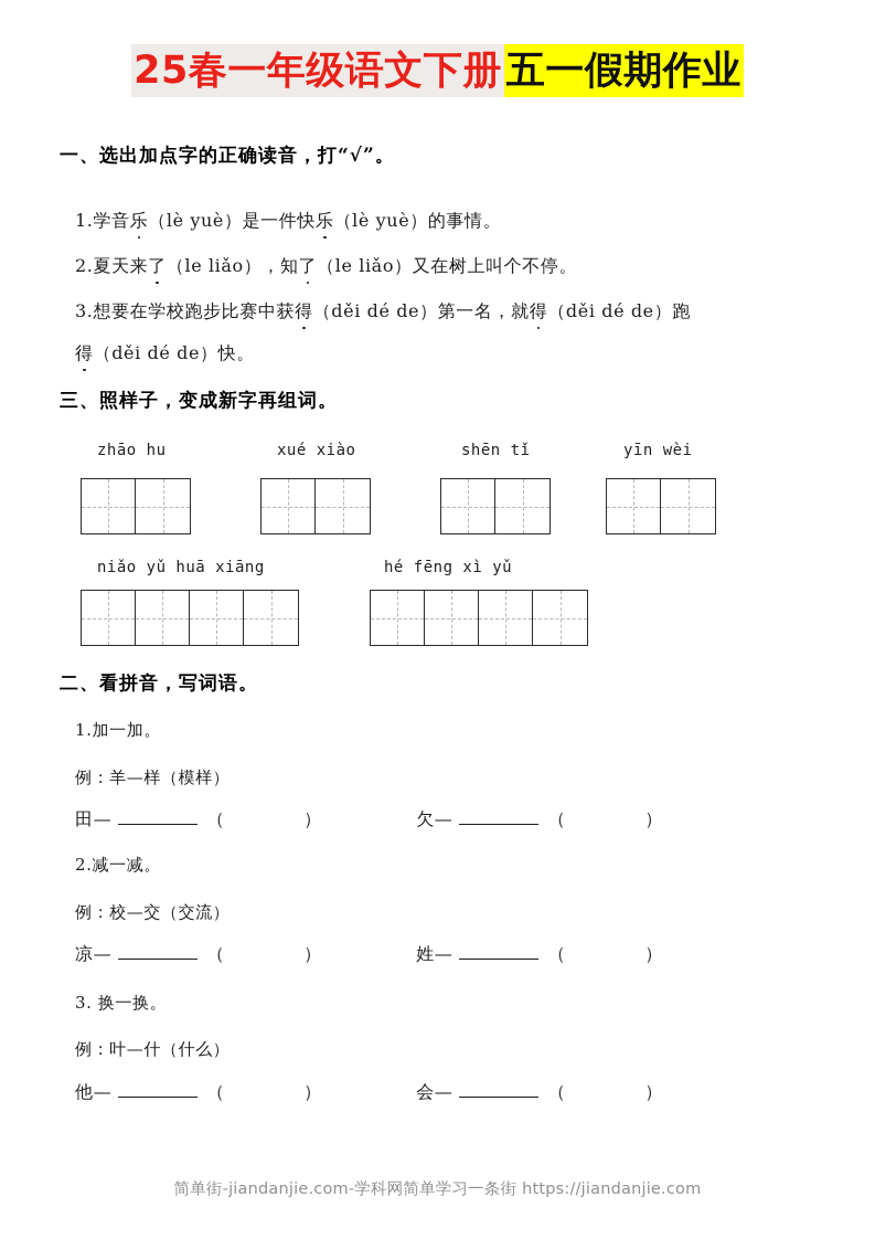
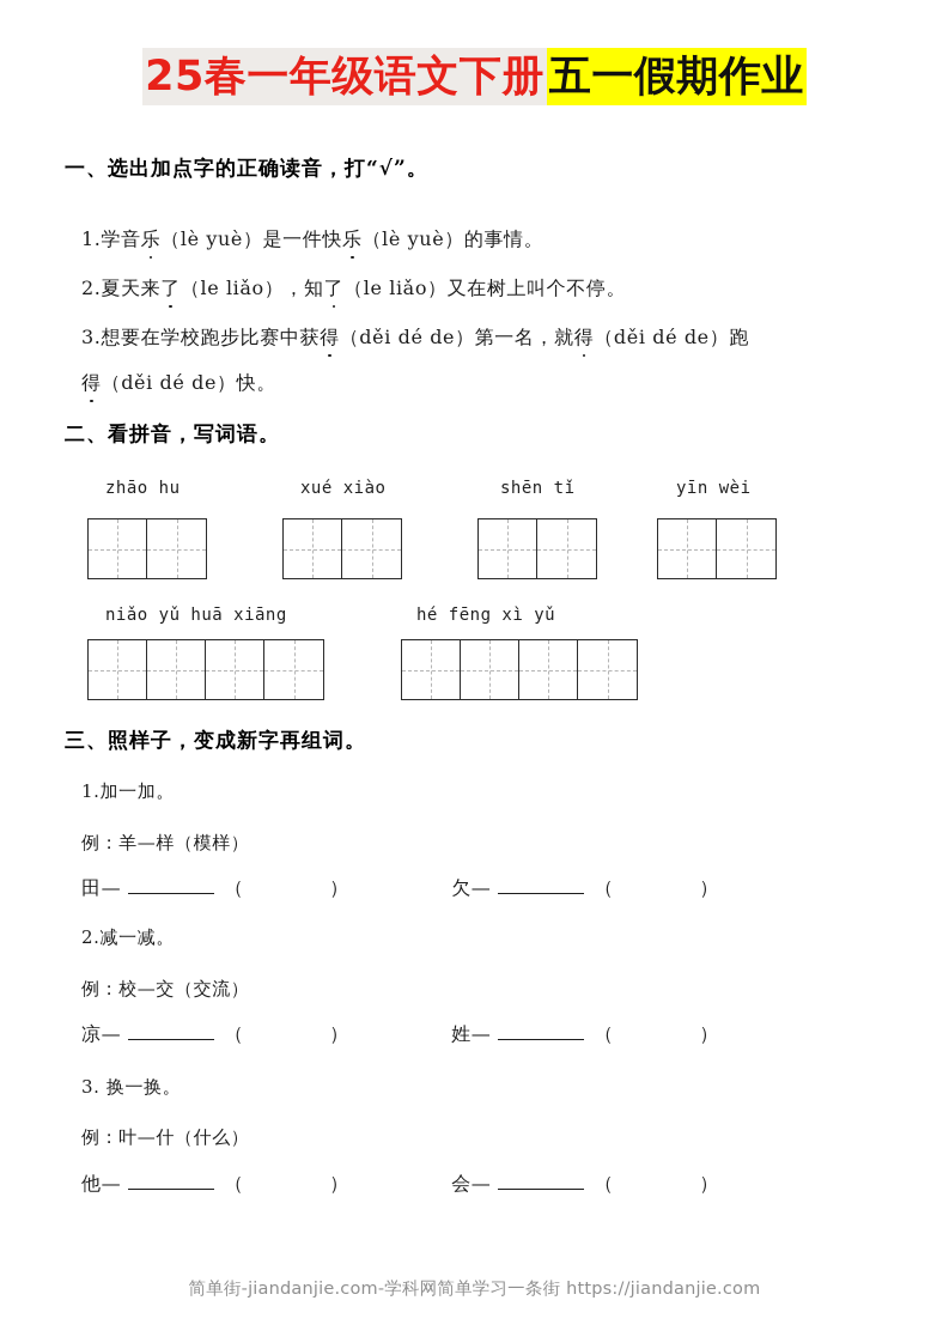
  25春一年级语文下册五一假期作业
  一、选出加点字的正确读音，打“√”。
  1.学音乐（lè yuè）是一件快乐（lè yuè）的事情。
  2.夏天来了（le liǎo），知了（le liǎo）又在树上叫个不停。
  3.想要在学校跑步比赛中获得（děi dé de）第一名，就得（děi dé de）跑
  得（děi dé de）快。
- 三、照样子，变成新字再组词。
+ 二、看拼音，写词语。
  zhāo hu
  xué xiào
  shēn tǐ
  yīn wèi
  niǎo yǔ huā xiāng
  hé fēng xì yǔ
- 二、看拼音，写词语。
+ 三、照样子，变成新字再组词。
  1.加一加。
  例：羊—样（模样）
  田—
  （
  ）
  欠—
  （
  ）
  2.减一减。
  例：校—交（交流）
  凉—
  （
  ）
  姓—
  （
  ）
  3. 换一换。
  例：叶—什（什么）
  他—
  （
  ）
  会—
  （
  ）
  简单街-jiandanjie.com-学科网简单学习一条街 https://jiandanjie.com
